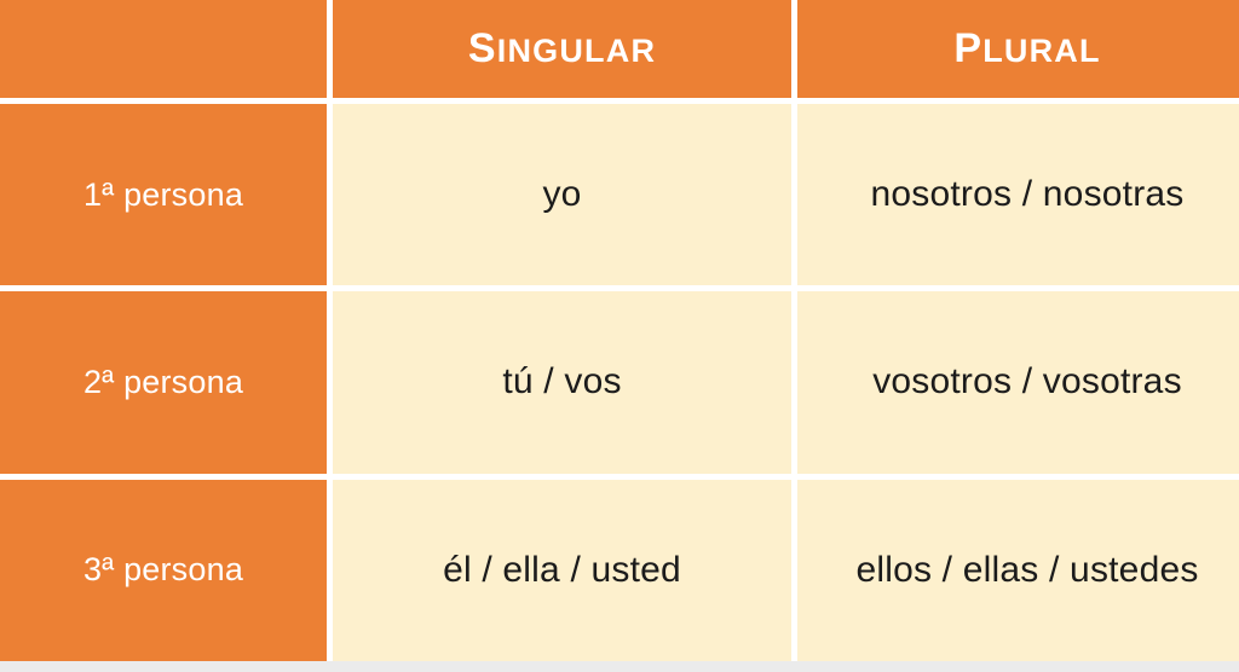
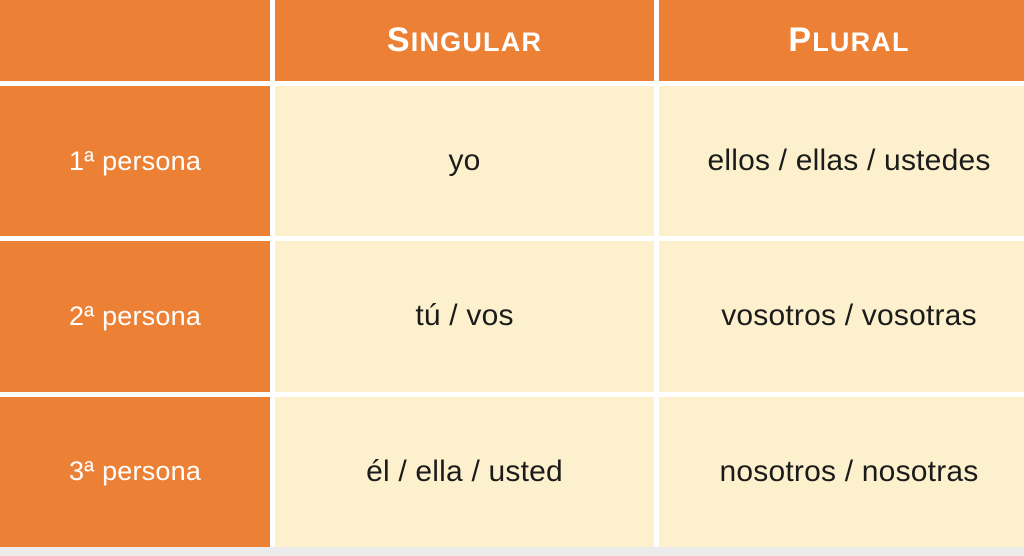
  	SINGULAR	PLURAL
- 1ª persona	yo	nosotros / nosotras
+ 1ª persona	yo	ellos / ellas / ustedes
  2ª persona	tú / vos	vosotros / vosotras
- 3ª persona	él / ella / usted	ellos / ellas / ustedes
+ 3ª persona	él / ella / usted	nosotros / nosotras
